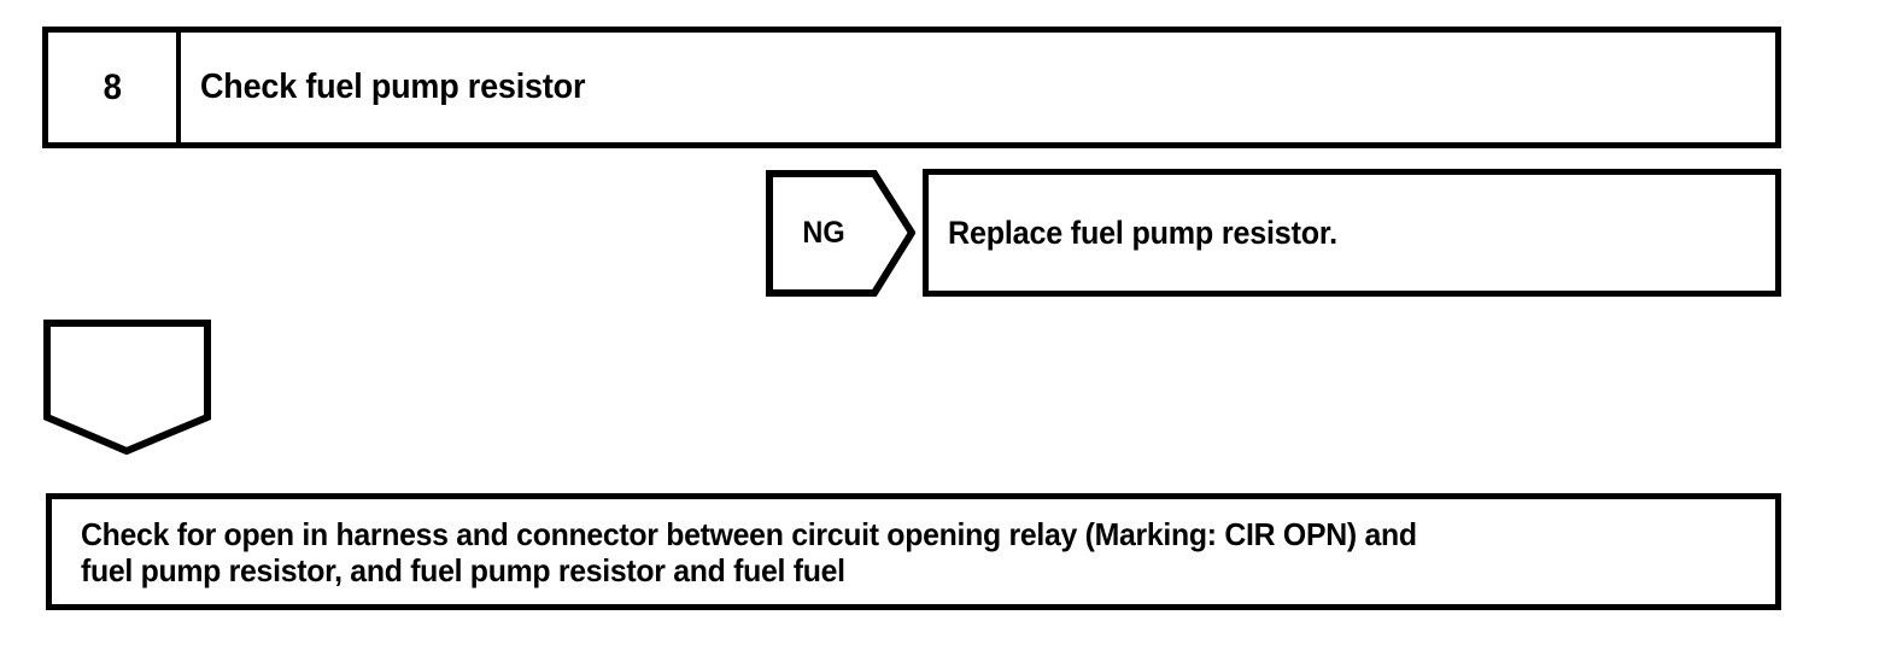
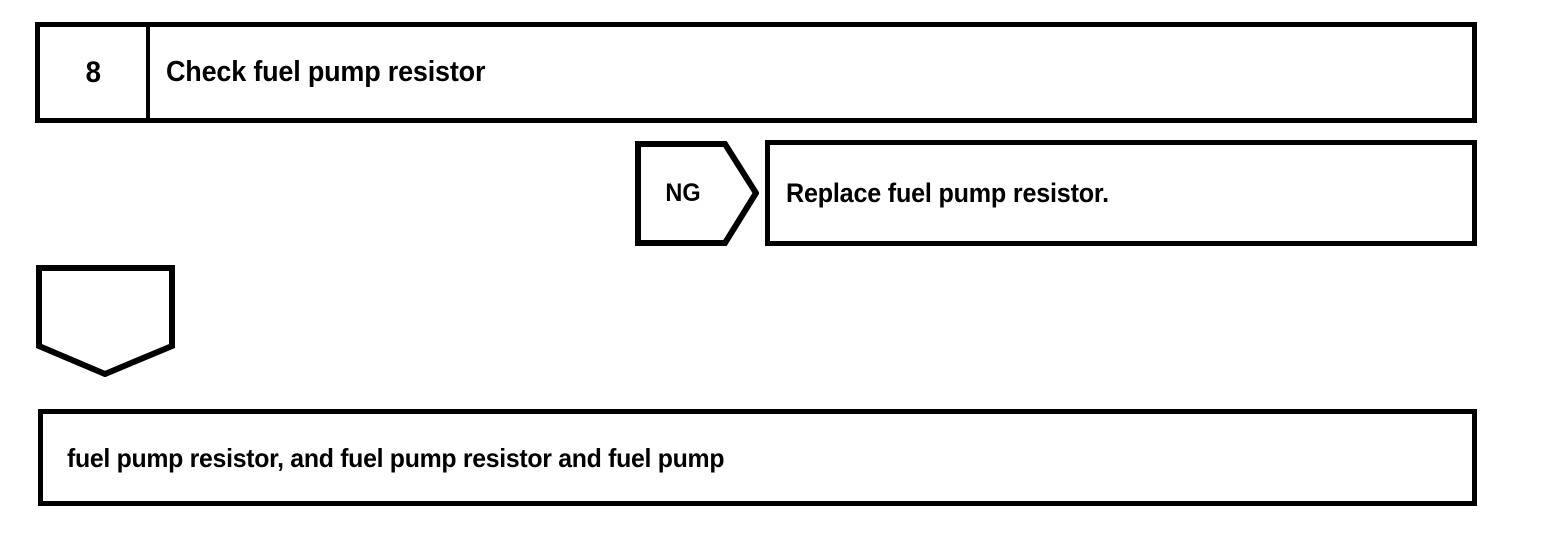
  8
  Check fuel pump resistor
  NG
  Replace fuel pump resistor.
- Check for open in harness and connector between circuit opening relay (Marking: CIR OPN) and
- fuel pump resistor, and fuel pump resistor and fuel fuel
+ fuel pump resistor, and fuel pump resistor and fuel pump
